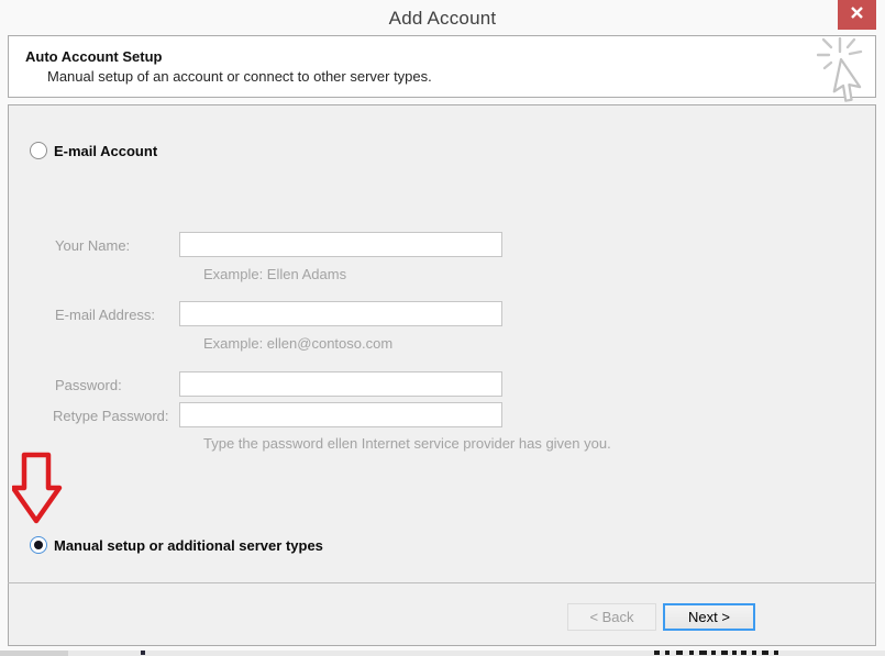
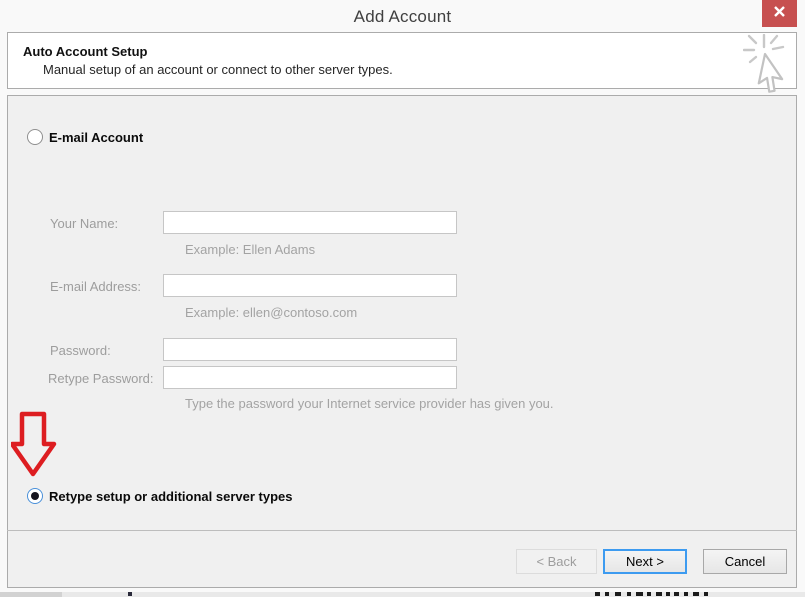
  Add Account
  Auto Account Setup
  Manual setup of an account or connect to other server types.
  E-mail Account
  Your Name:
  Example: Ellen Adams
  E-mail Address:
  Example: ellen@contoso.com
  Password:
  Retype Password:
- Type the password ellen Internet service provider has given you.
+ Type the password your Internet service provider has given you.
- Manual setup or additional server types
+ Retype setup or additional server types
  < Back
  Next >
+ Cancel
